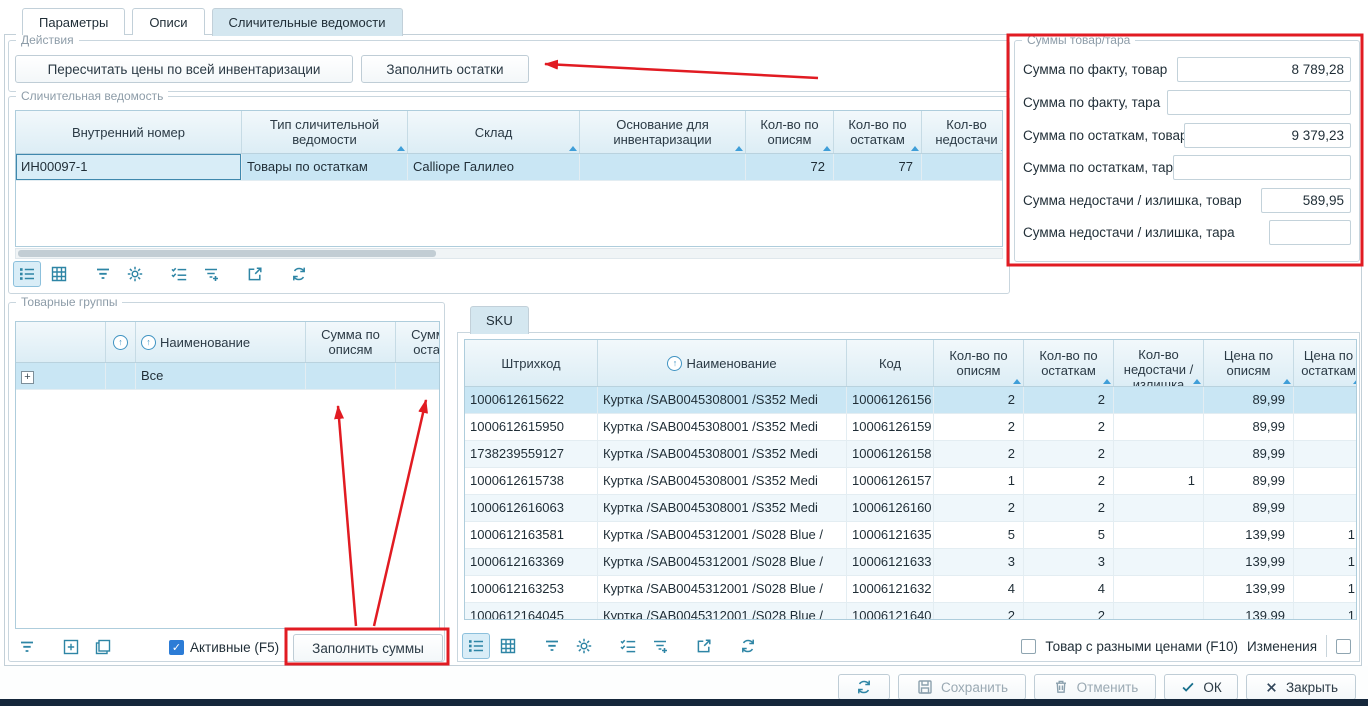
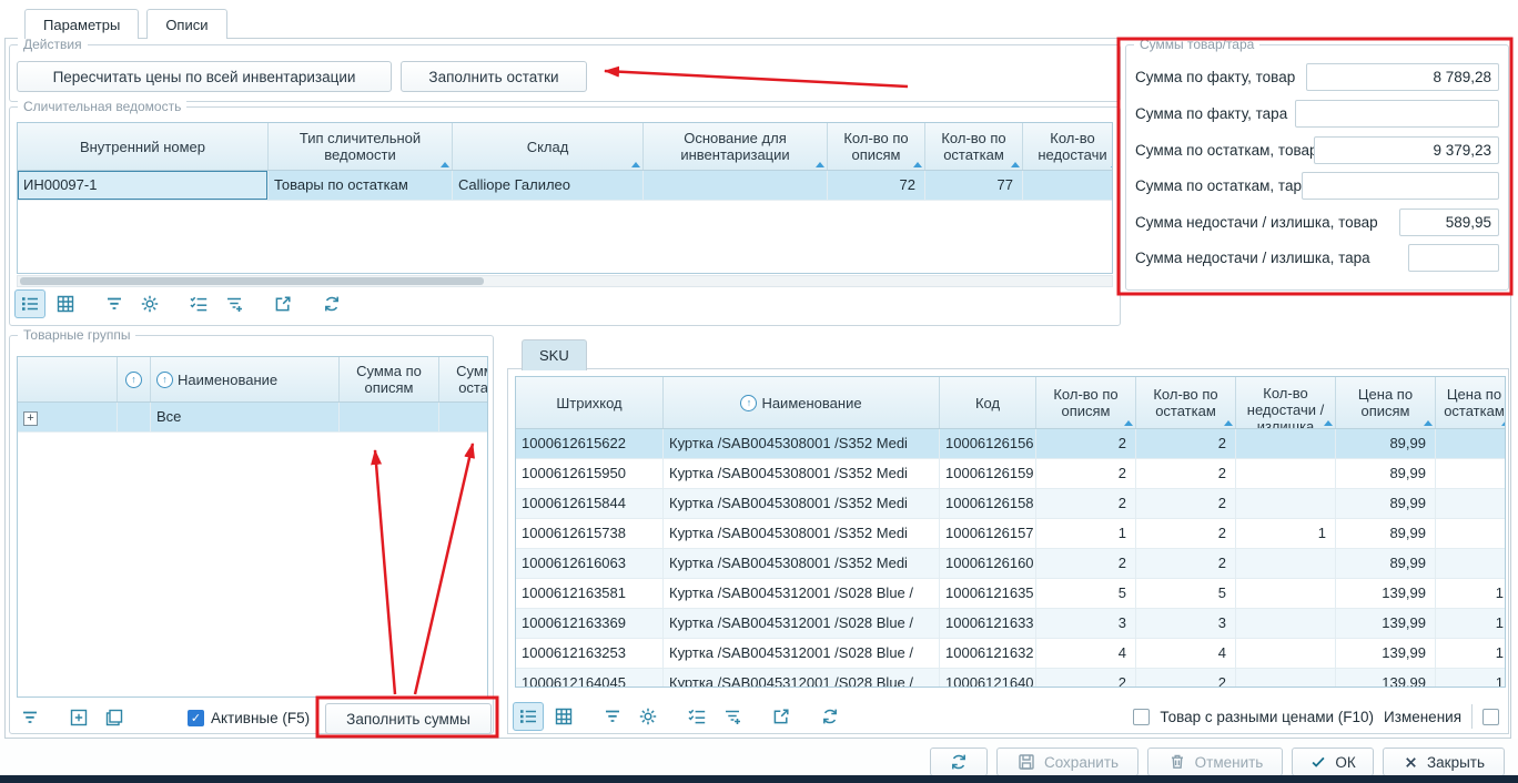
  Параметры
  Описи
- Сличительные ведомости
  Действия
  Пересчитать цены по всей инвентаризации
  Заполнить остатки
  Суммы товар/тара
  Сумма по факту, товар
  8 789,28
  Сумма по факту, тара
  Сумма по остаткам, това
  9 379,23
  Сумма по остаткам, тар
  Сумма недостачи / излишка, товар
  589,95
  Сумма недостачи / излишка, тара
  Сличительная ведомость
  Внутренний номер
  Тип сличительной ведомости
  Склад
  Основание для инвентаризации
  Кол-во по описям
  Кол-во по остаткам
  Кол-во недостачи
  ИН00097-1
  Товары по остаткам
  Calliope Галилео
  72
  77
  Товарные группы
  Наименование
  Сумма по описям
  Все
  Активные (F5)
  Заполнить суммы
  SKU
  Штрихкод
  Наименование
  Код
  Кол-во по описям
  Кол-во по остаткам
  Кол-во недостачи / излишка
  Цена по описям
  Цена по остаткам
  1000612615622
  Куртка /SAB0045308001 /S352 Medi
  10006126156
  2
  2
  89,99
  1000612615950
  Куртка /SAB0045308001 /S352 Medi
  10006126159
  2
  2
  89,99
- 1738239559127
+ 1000612615844
  Куртка /SAB0045308001 /S352 Medi
  10006126158
  2
  2
  89,99
  1000612615738
  Куртка /SAB0045308001 /S352 Medi
  10006126157
  1
  2
  1
  89,99
  1000612616063
  Куртка /SAB0045308001 /S352 Medi
  10006126160
  2
  2
  89,99
  1000612163581
  Куртка /SAB0045312001 /S028 Blue /
  10006121635
  5
  5
  139,99
  1
  1000612163369
  Куртка /SAB0045312001 /S028 Blue /
  10006121633
  3
  3
  139,99
  1
  1000612163253
  Куртка /SAB0045312001 /S028 Blue /
  10006121632
  4
  4
  139,99
  1
  1000612164045
  Куртка /SAB0045312001 /S028 Blue /
  10006121640
  2
  2
  139,99
  1
  Товар с разными ценами (F10)
  Изменения
  Сохранить
  Отменить
  ОК
  Закрыть
